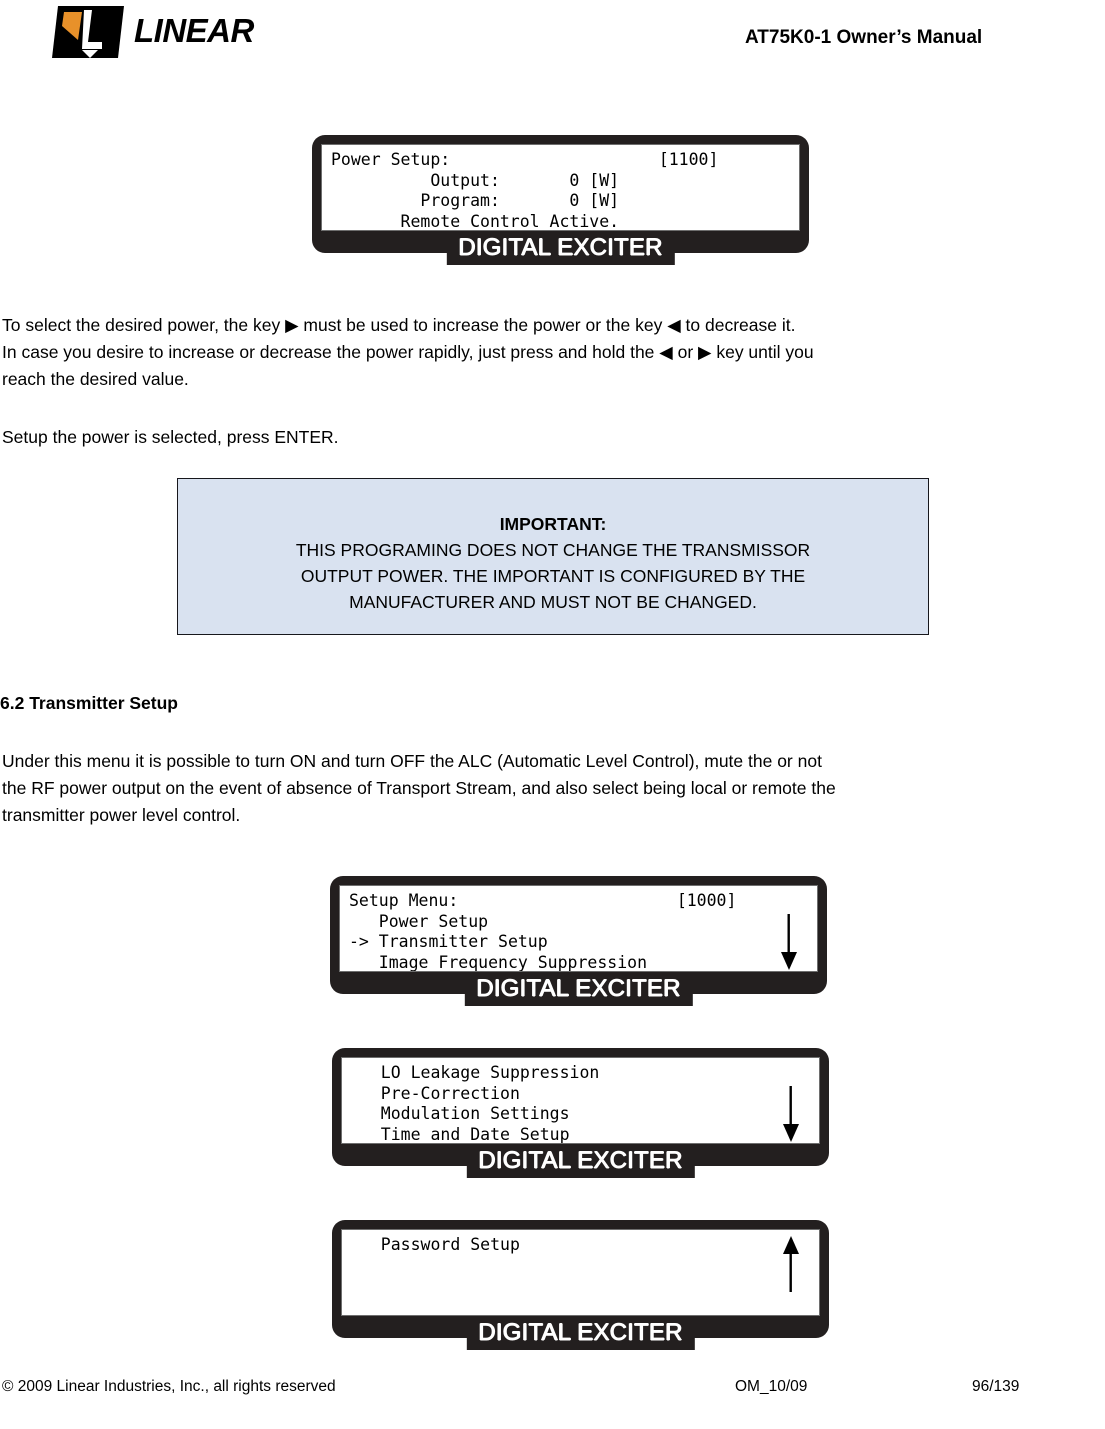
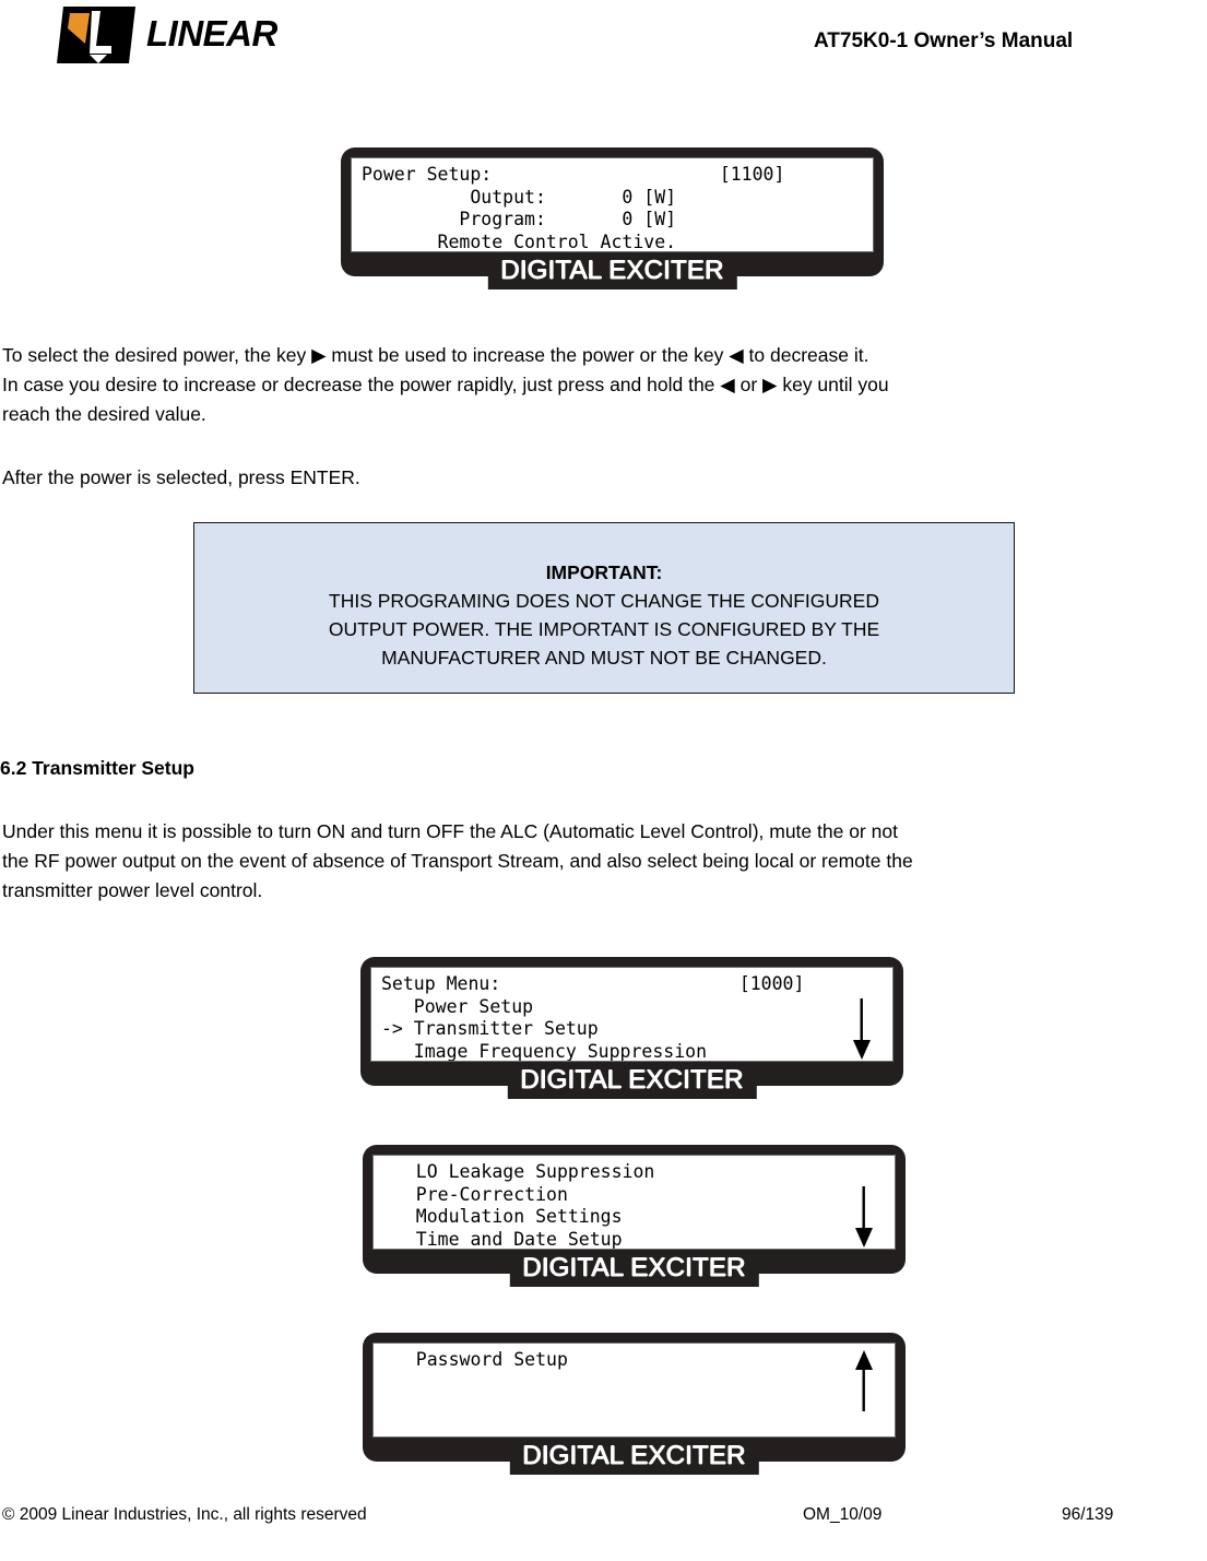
  LINEAR
  AT75K0-1 Owner’s Manual
  Power Setup: [1100]
  Output: 0 [W]
  Program: 0 [W]
  Remote Control Active.
  DIGITAL EXCITER
  To select the desired power, the key ▶ must be used to increase the power or the key ◀ to decrease it.
  In case you desire to increase or decrease the power rapidly, just press and hold the ◀ or ▶ key until you
  reach the desired value.
- Setup the power is selected, press ENTER.
+ After the power is selected, press ENTER.
  IMPORTANT:
- THIS PROGRAMING DOES NOT CHANGE THE TRANSMISSOR
+ THIS PROGRAMING DOES NOT CHANGE THE CONFIGURED
  OUTPUT POWER. THE IMPORTANT IS CONFIGURED BY THE
  MANUFACTURER AND MUST NOT BE CHANGED.
  6.2 Transmitter Setup
  Under this menu it is possible to turn ON and turn OFF the ALC (Automatic Level Control), mute the or not
  the RF power output on the event of absence of Transport Stream, and also select being local or remote the
  transmitter power level control.
  Setup Menu: [1000]
  Power Setup
  -> Transmitter Setup
  Image Frequency Suppression
  DIGITAL EXCITER
  LO Leakage Suppression
  Pre-Correction
  Modulation Settings
  Time and Date Setup
  DIGITAL EXCITER
  Password Setup
  DIGITAL EXCITER
  © 2009 Linear Industries, Inc., all rights reserved
  OM_10/09
  96/139
